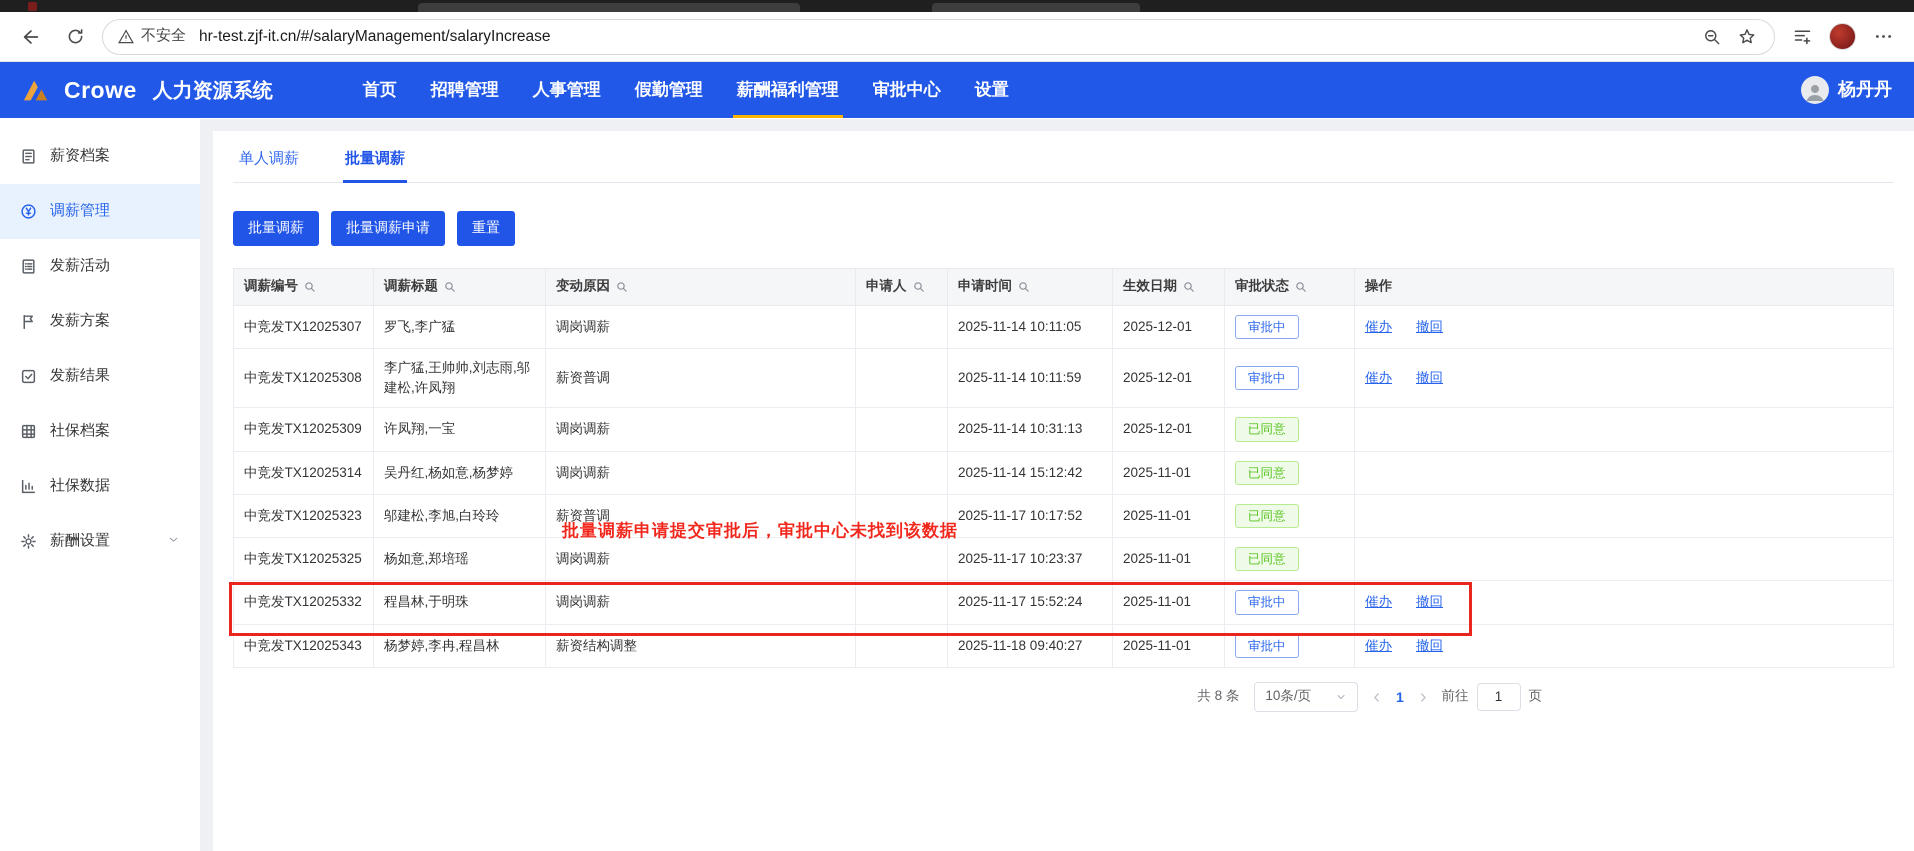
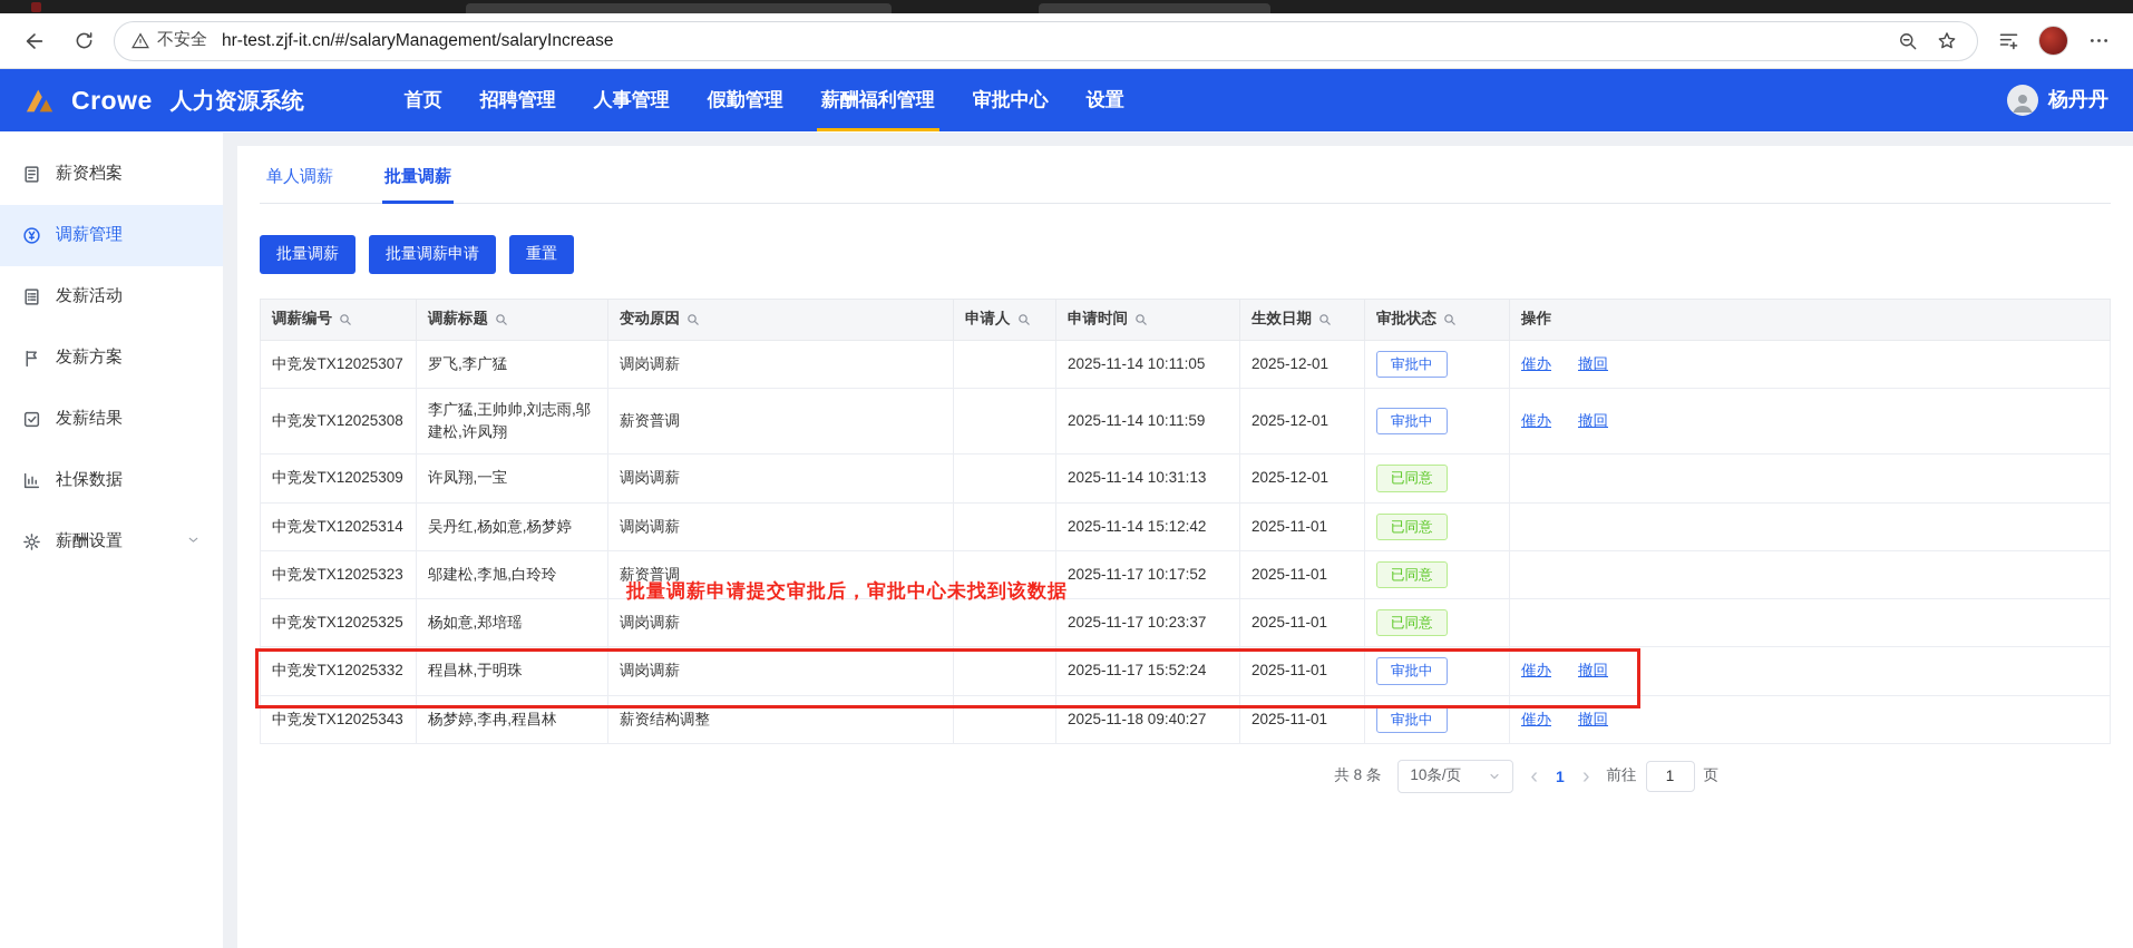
  不安全
  hr-test.zjf-it.cn/#/salaryManagement/salaryIncrease
  Crowe
  人力资源系统
  首页
  招聘管理
  人事管理
  假勤管理
  薪酬福利管理
  审批中心
  设置
  杨丹丹
  薪资档案
  调薪管理
  发薪活动
  发薪方案
  发薪结果
- 社保档案
  社保数据
  薪酬设置
  单人调薪
  批量调薪
  批量调薪
  批量调薪申请
  重置
  调薪编号	调薪标题	变动原因	申请人	申请时间	生效日期	审批状态	操作
  中竞发TX12025307	罗飞,李广猛	调岗调薪		2025-11-14 10:11:05	2025-12-01	审批中	催办 撤回
  中竞发TX12025308	李广猛,王帅帅,刘志雨,邬建松,许凤翔	薪资普调		2025-11-14 10:11:59	2025-12-01	审批中	催办 撤回
  中竞发TX12025309	许凤翔,一宝	调岗调薪		2025-11-14 10:31:13	2025-12-01	已同意
  中竞发TX12025314	吴丹红,杨如意,杨梦婷	调岗调薪		2025-11-14 15:12:42	2025-11-01	已同意
  中竞发TX12025323	邬建松,李旭,白玲玲	薪资普调		2025-11-17 10:17:52	2025-11-01	已同意
  中竞发TX12025325	杨如意,郑培瑶	调岗调薪		2025-11-17 10:23:37	2025-11-01	已同意
  中竞发TX12025332	程昌林,于明珠	调岗调薪		2025-11-17 15:52:24	2025-11-01	审批中	催办 撤回
  中竞发TX12025343	杨梦婷,李冉,程昌林	薪资结构调整		2025-11-18 09:40:27	2025-11-01	审批中	催办 撤回
  共 8 条
  10条/页
  ‹
  1
  ›
  前往
  1
  页
  批量调薪申请提交审批后，审批中心未找到该数据
